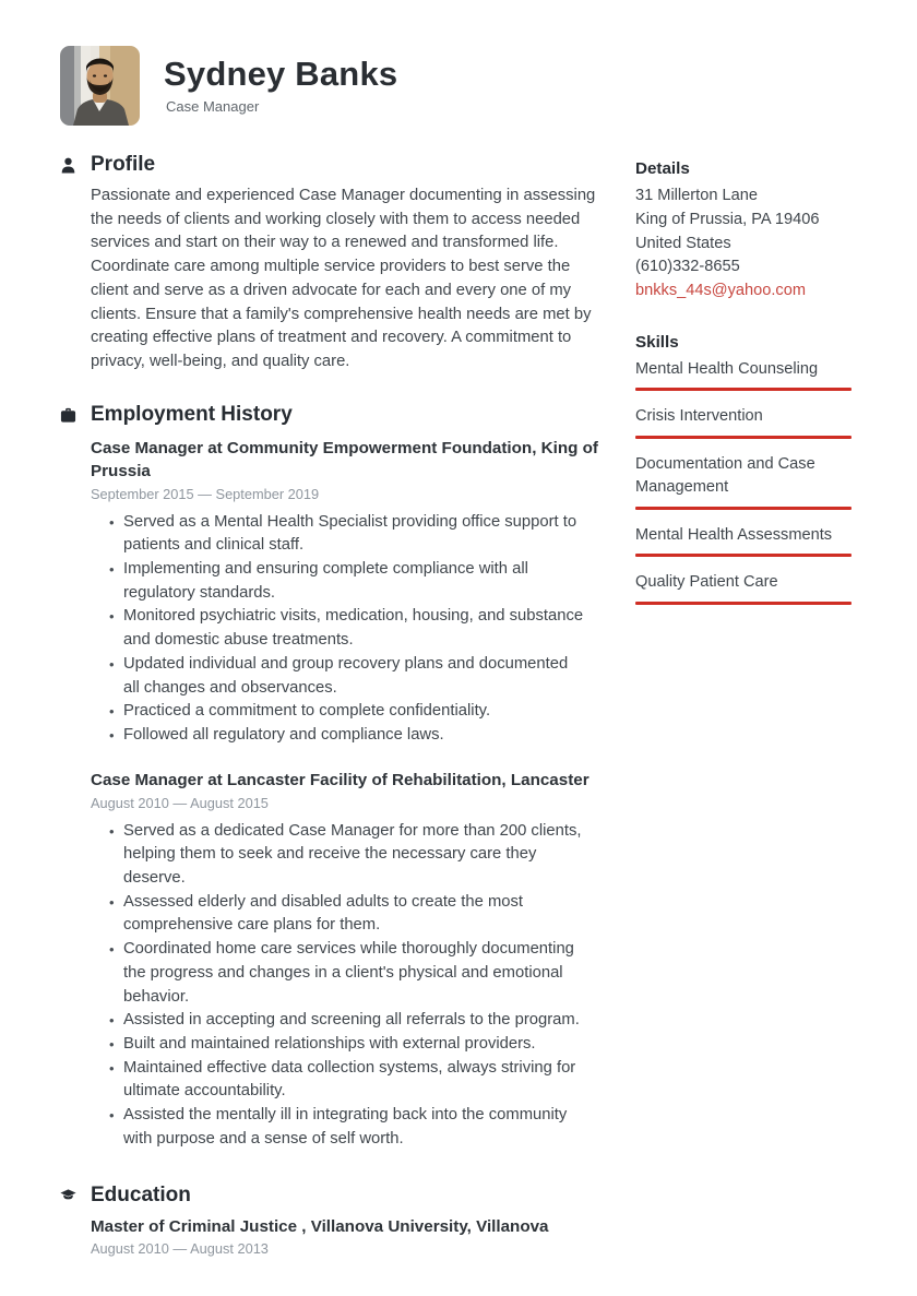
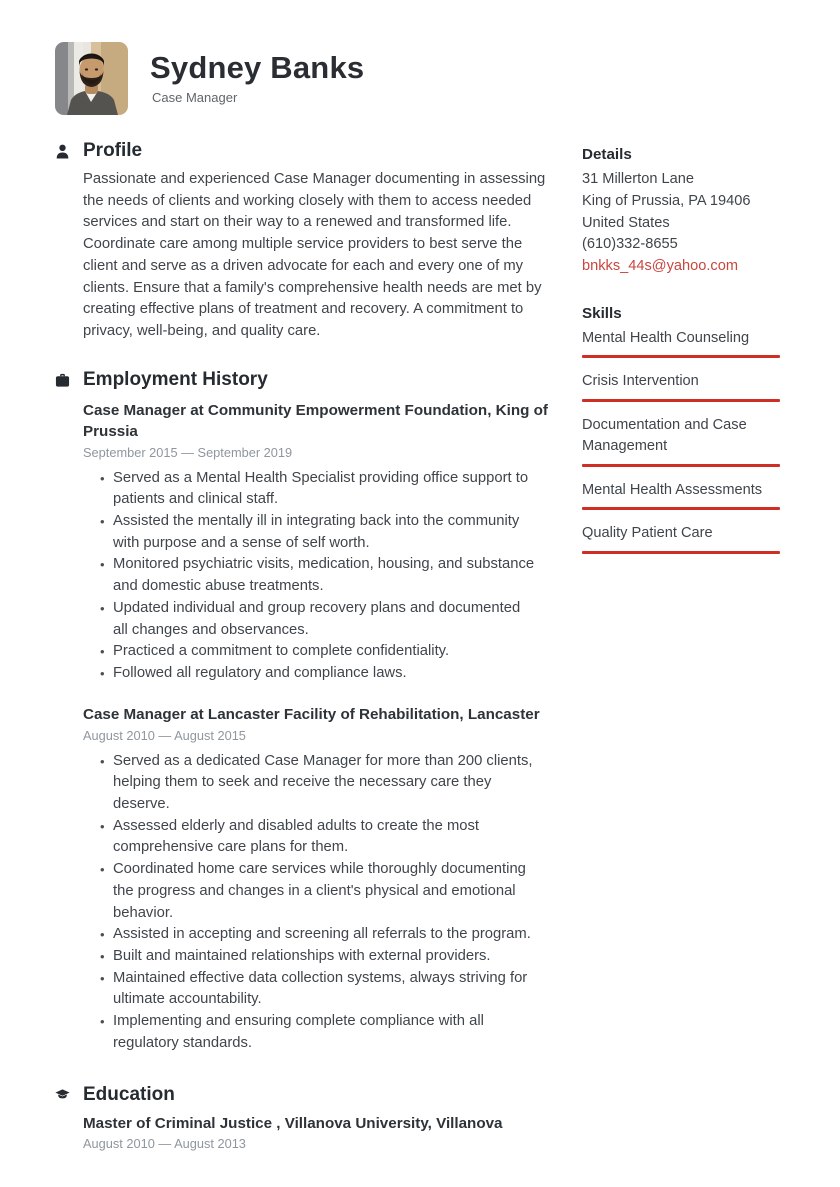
  Sydney Banks
  Case Manager
  Profile
  Passionate and experienced Case Manager documenting in assessing the needs of clients and working closely with them to access needed services and start on their way to a renewed and transformed life. Coordinate care among multiple service providers to best serve the client and serve as a driven advocate for each and every one of my clients. Ensure that a family's comprehensive health needs are met by creating effective plans of treatment and recovery. A commitment to privacy, well-being, and quality care.
  Employment History
  Case Manager at Community Empowerment Foundation, King of Prussia
  September 2015 — September 2019
  Served as a Mental Health Specialist providing office support to patients and clinical staff.
- Implementing and ensuring complete compliance with all regulatory standards.
+ Assisted the mentally ill in integrating back into the community with purpose and a sense of self worth.
  Monitored psychiatric visits, medication, housing, and substance and domestic abuse treatments.
  Updated individual and group recovery plans and documented all changes and observances.
  Practiced a commitment to complete confidentiality.
  Followed all regulatory and compliance laws.
  Case Manager at Lancaster Facility of Rehabilitation, Lancaster
  August 2010 — August 2015
  Served as a dedicated Case Manager for more than 200 clients, helping them to seek and receive the necessary care they deserve.
  Assessed elderly and disabled adults to create the most comprehensive care plans for them.
  Coordinated home care services while thoroughly documenting the progress and changes in a client's physical and emotional behavior.
  Assisted in accepting and screening all referrals to the program.
  Built and maintained relationships with external providers.
  Maintained effective data collection systems, always striving for ultimate accountability.
- Assisted the mentally ill in integrating back into the community with purpose and a sense of self worth.
+ Implementing and ensuring complete compliance with all regulatory standards.
  Education
  Master of Criminal Justice , Villanova University, Villanova
  August 2010 — August 2013
  Details
  31 Millerton Lane
  King of Prussia, PA 19406
  United States
  (610)332-8655
  bnkks_44s@yahoo.com
  Skills
  Mental Health Counseling
  Crisis Intervention
  Documentation and Case Management
  Mental Health Assessments
  Quality Patient Care
